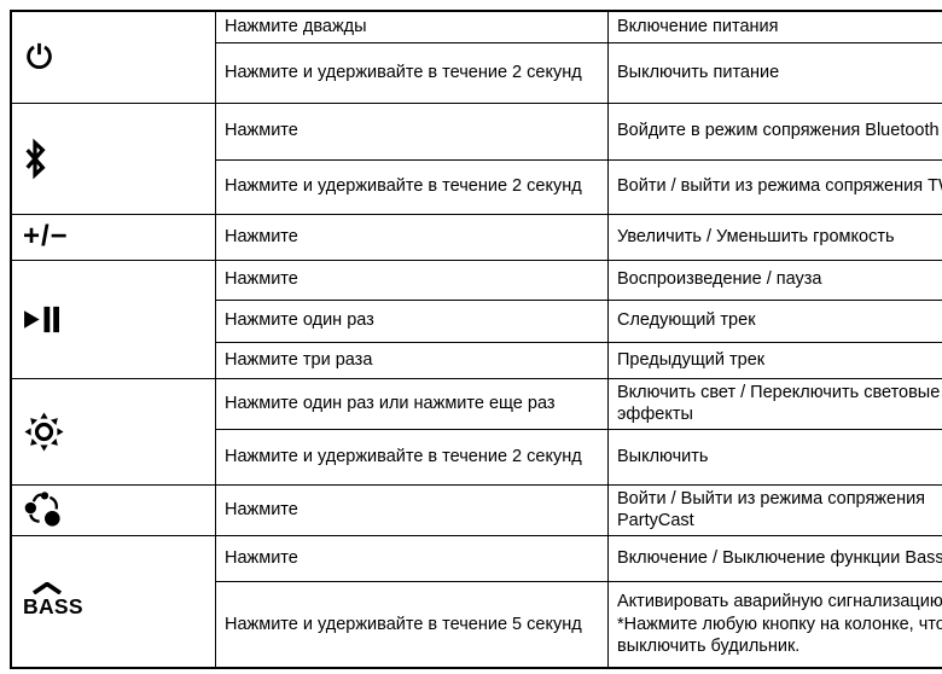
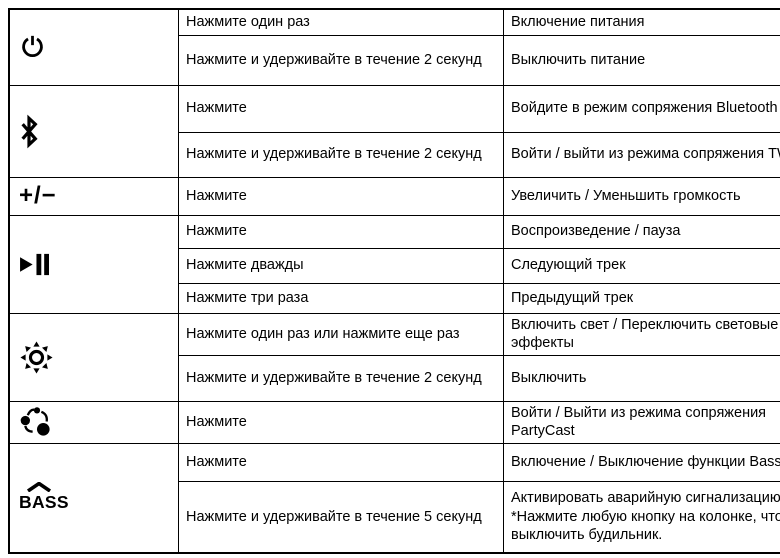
- 	Нажмите дважды	Включение питания
+ 	Нажмите один раз	Включение питания
  Нажмите и удерживайте в течение 2 секунд	Выключить питание
  	Нажмите	Войдите в режим сопряжения Bluetooth
  Нажмите и удерживайте в течение 2 секунд	Войти / выйти из режима сопряжения T
  +/−	Нажмите	Увеличить / Уменьшить громкость
  	Нажмите	Воспроизведение / пауза
- Нажмите один раз	Следующий трек
+ Нажмите дважды	Следующий трек
  Нажмите три раза	Предыдущий трек
  	Нажмите один раз или нажмите еще раз	Включить свет / Переключить световые эффекты
  Нажмите и удерживайте в течение 2 секунд	Выключить
  	Нажмите	Войти / Выйти из режима сопряжения PartyCast
  BASS	Нажмите	Включение / Выключение функции Bass
  Нажмите и удерживайте в течение 5 секунд	Активировать аварийную сигнализацию *Нажмите любую кнопку на колонке, что выключить будильник.
